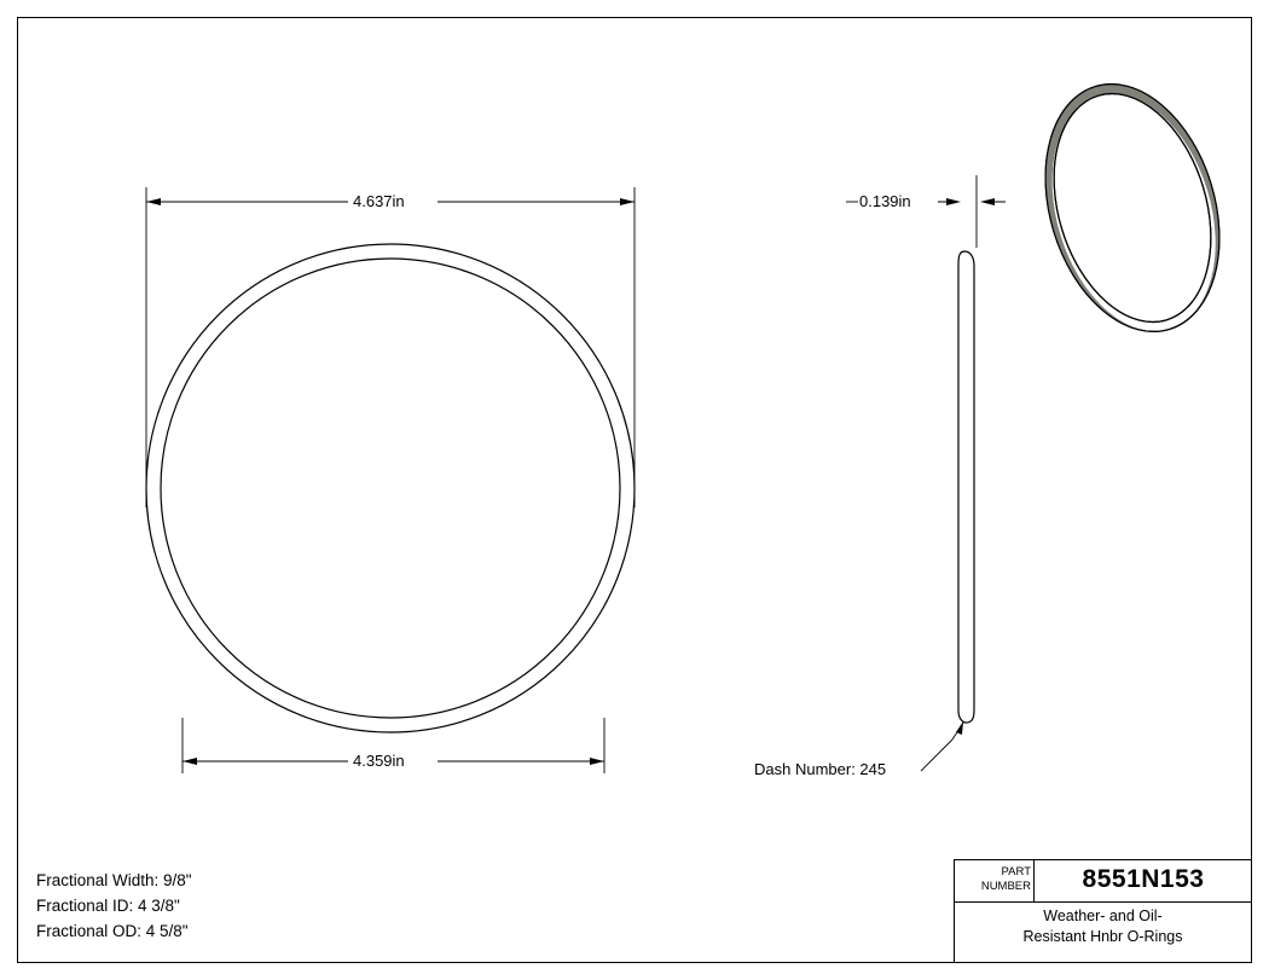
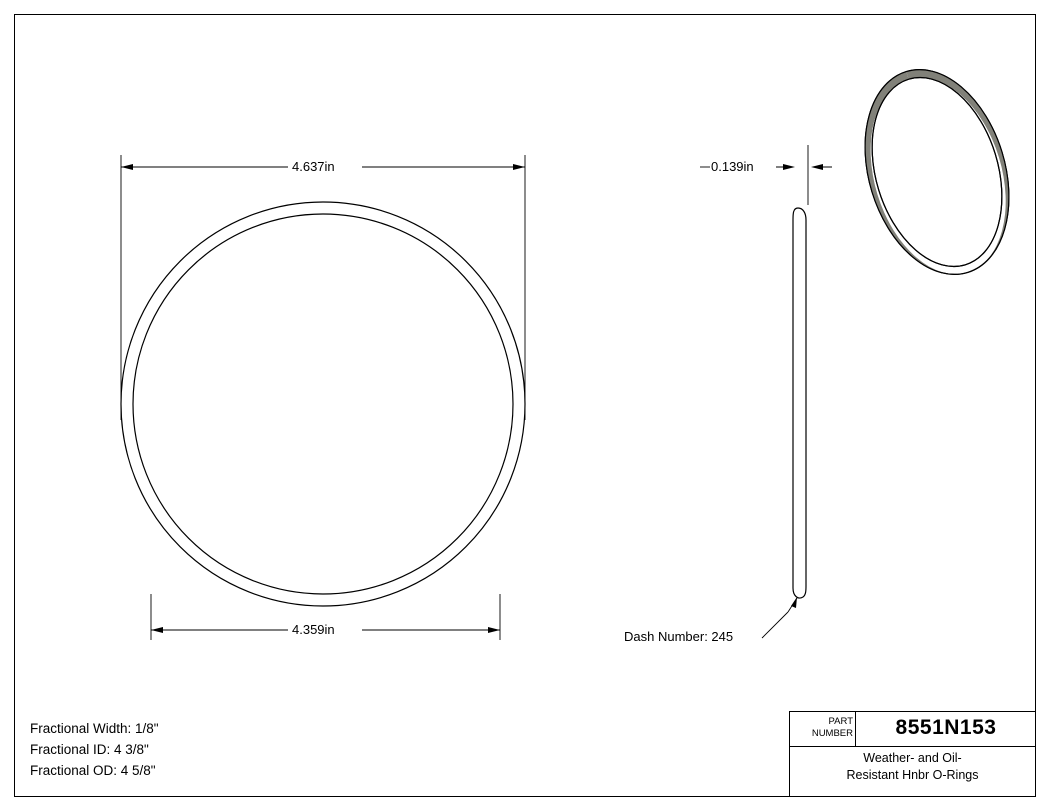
  4.637in
  4.359in
  0.139in
  Dash Number: 245
- Fractional Width: 9/8"
+ Fractional Width: 1/8"
  Fractional ID: 4 3/8"
  Fractional OD: 4 5/8"
  PART
  NUMBER
  8551N153
  Weather- and Oil-
  Resistant Hnbr O-Rings
